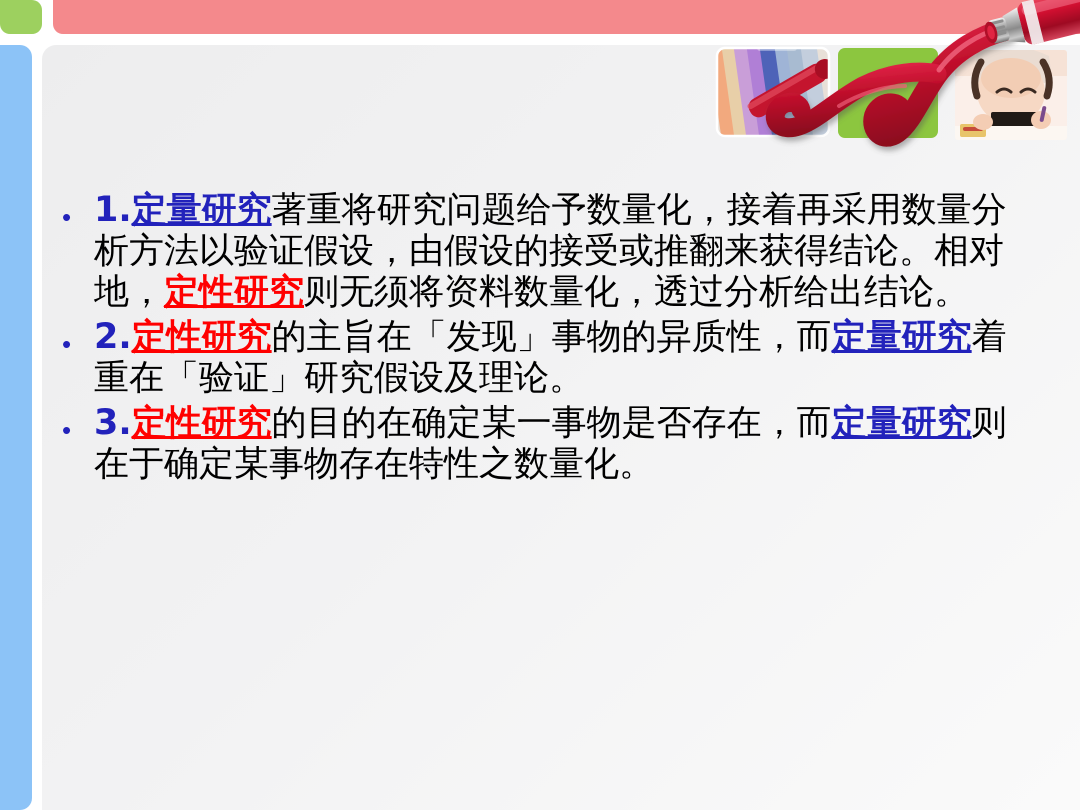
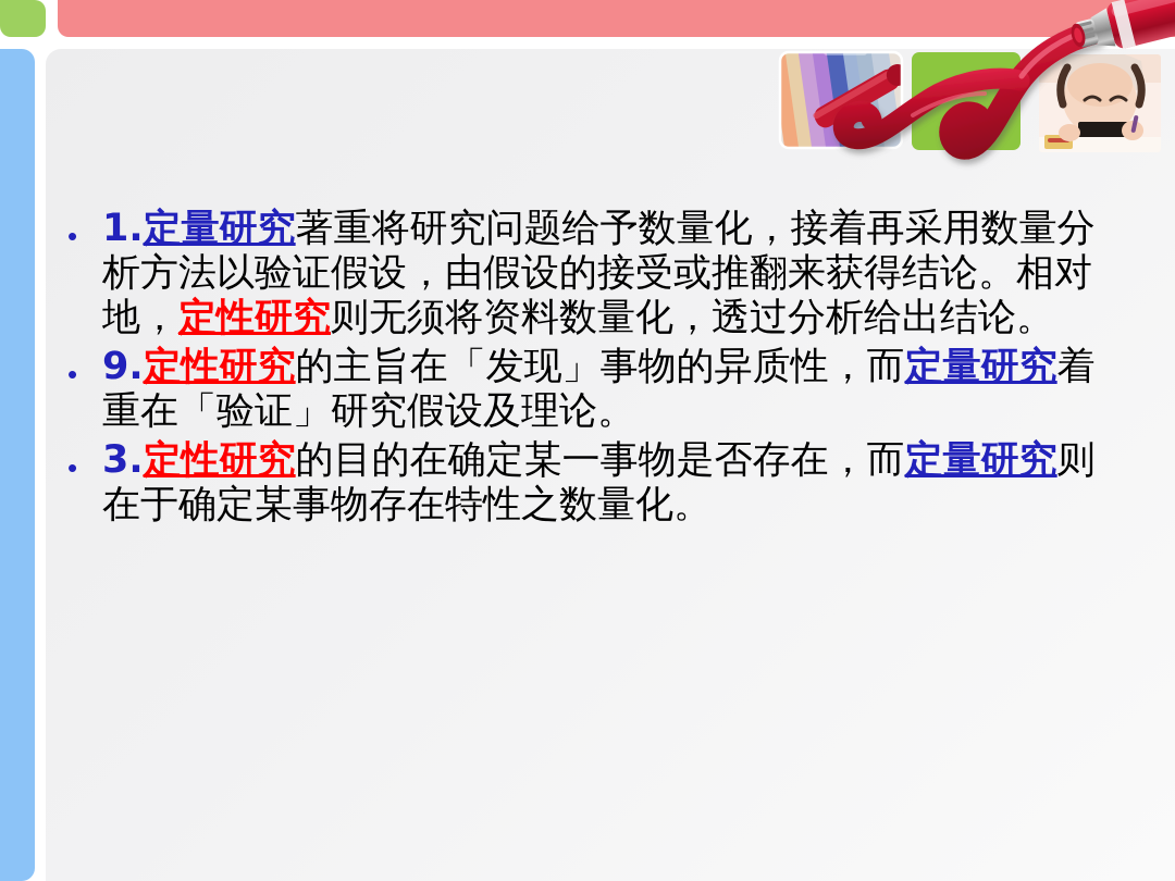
  •
  1.定量研究著重将研究问题给予数量化，接着再采用数量分析方法以验证假设，由假设的接受或推翻来获得结论。相对地，定性研究则无须将资料数量化，透过分析给出结论。
  •
- 2.定性研究的主旨在「发现」事物的异质性，而定量研究着重在「验证」研究假设及理论。
+ 9.定性研究的主旨在「发现」事物的异质性，而定量研究着重在「验证」研究假设及理论。
  •
  3.定性研究的目的在确定某一事物是否存在，而定量研究则在于确定某事物存在特性之数量化。
